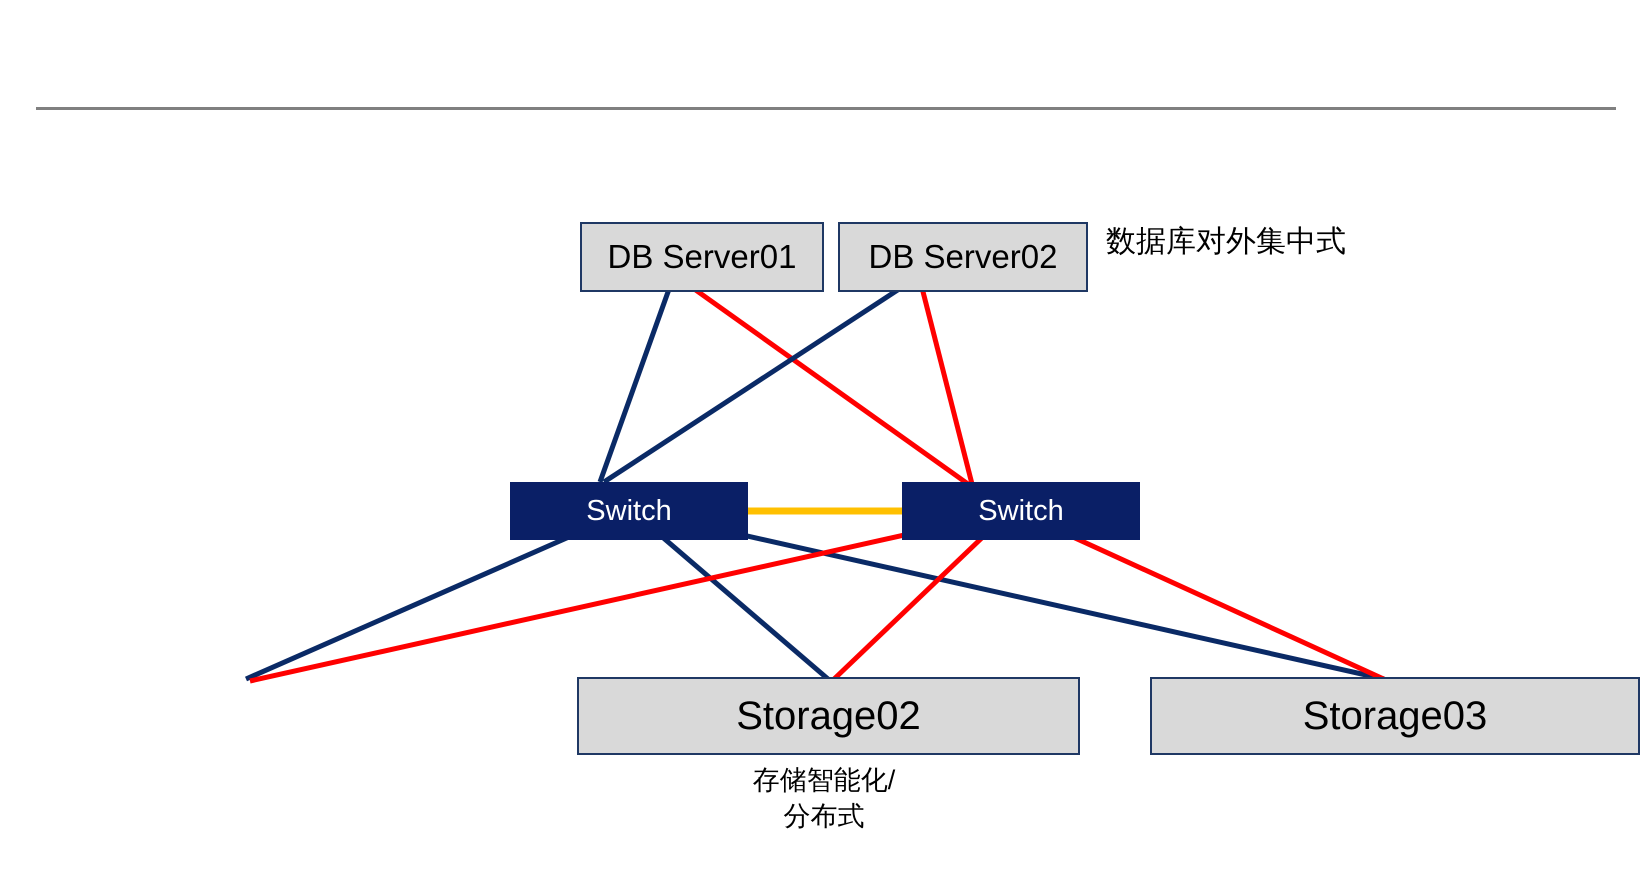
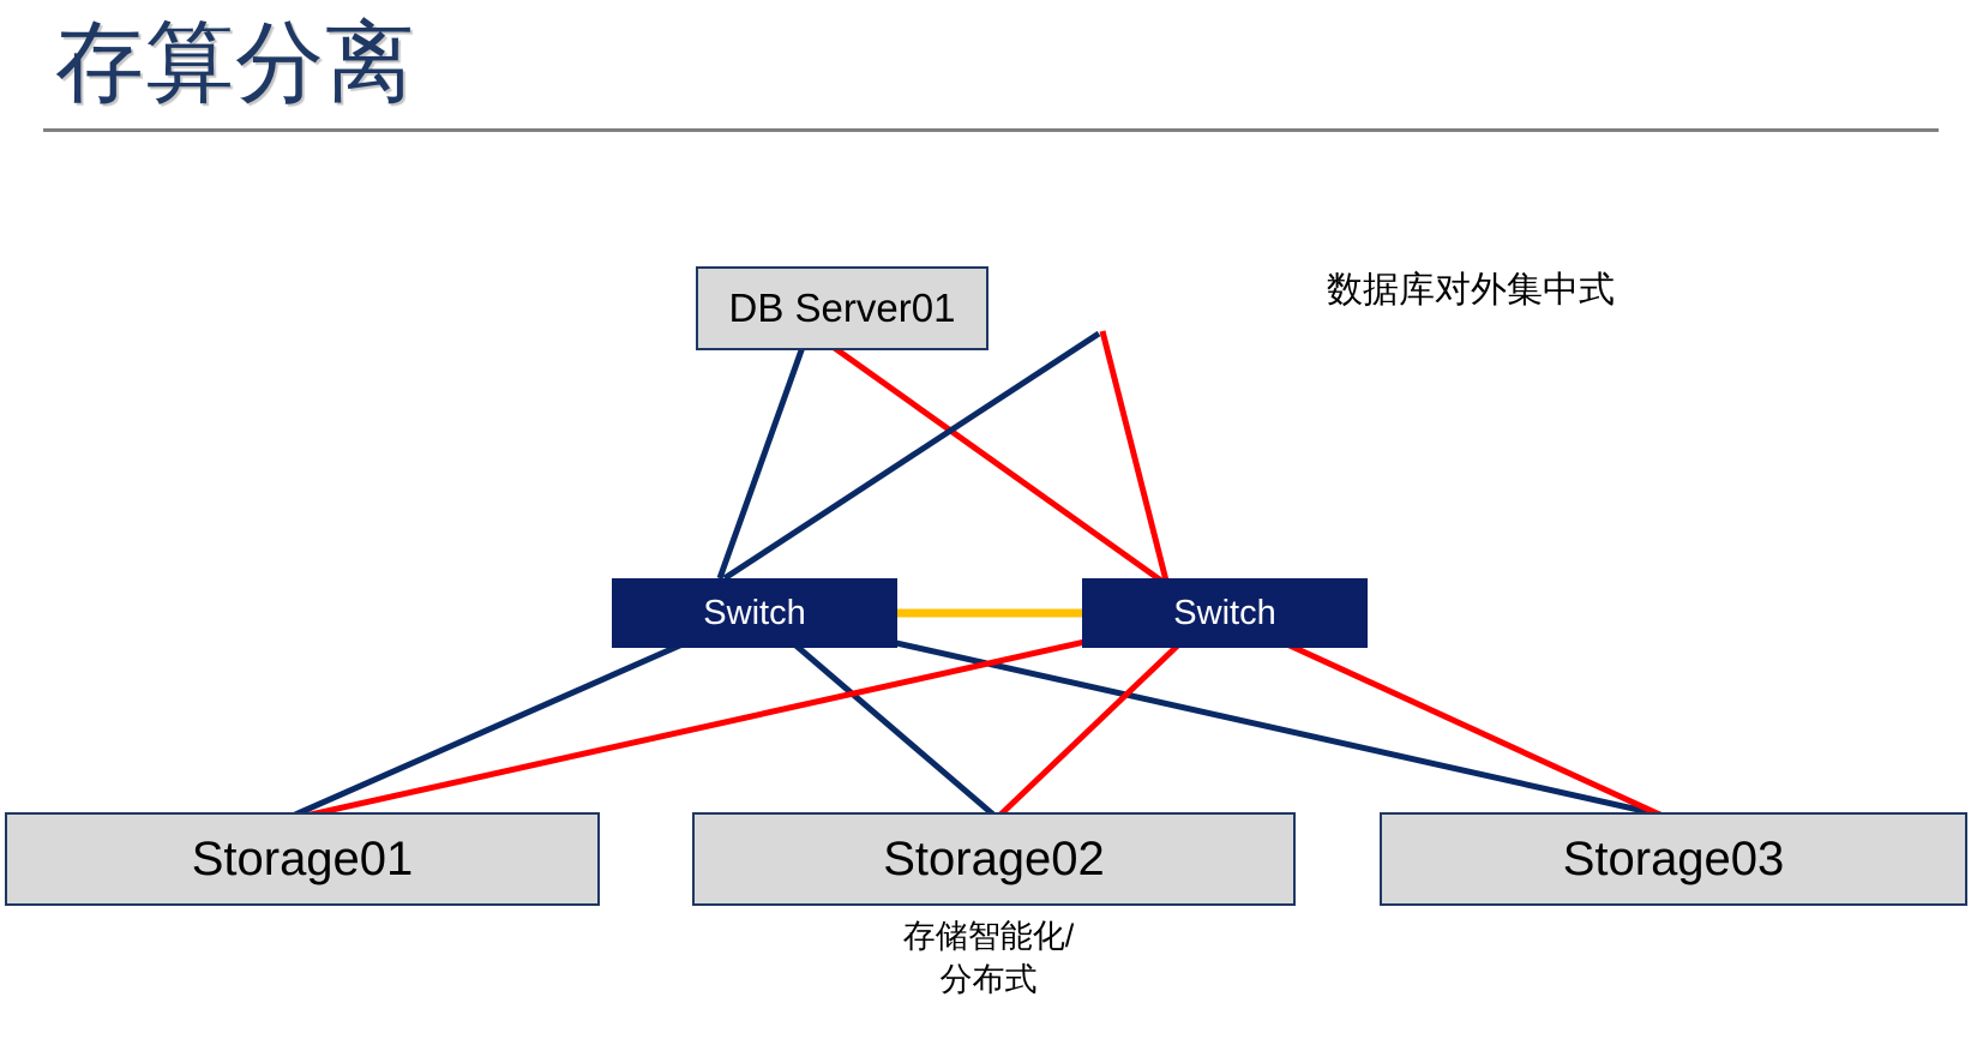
+ 存算分离
  DB Server01
- DB Server02
  Switch
  Switch
+ Storage01
  Storage02
  Storage03
  数据库对外集中式
  存储智能化/
  分布式
